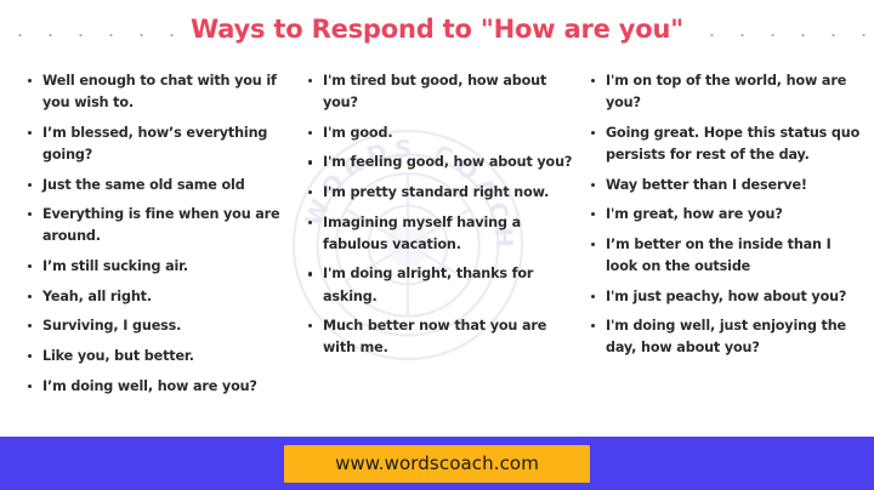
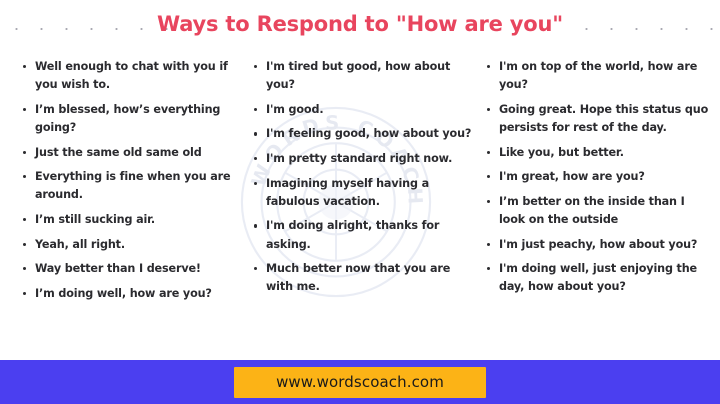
  Ways to Respond to "How are you"
  Well enough to chat with you if you wish to.
  I’m blessed, how’s everything going?
  Just the same old same old
  Everything is fine when you are around.
  I’m still sucking air.
  Yeah, all right.
- Surviving, I guess.
- Like you, but better.
+ Way better than I deserve!
  I’m doing well, how are you?
  I'm tired but good, how about you?
  I'm good.
  I'm feeling good, how about you?
  I'm pretty standard right now.
  Imagining myself having a fabulous vacation.
  I'm doing alright, thanks for asking.
  Much better now that you are with me.
  I'm on top of the world, how are you?
  Going great. Hope this status quo persists for rest of the day.
- Way better than I deserve!
+ Like you, but better.
  I'm great, how are you?
  I’m better on the inside than I look on the outside
  I'm just peachy, how about you?
  I'm doing well, just enjoying the day, how about you?
  www.wordscoach.com
